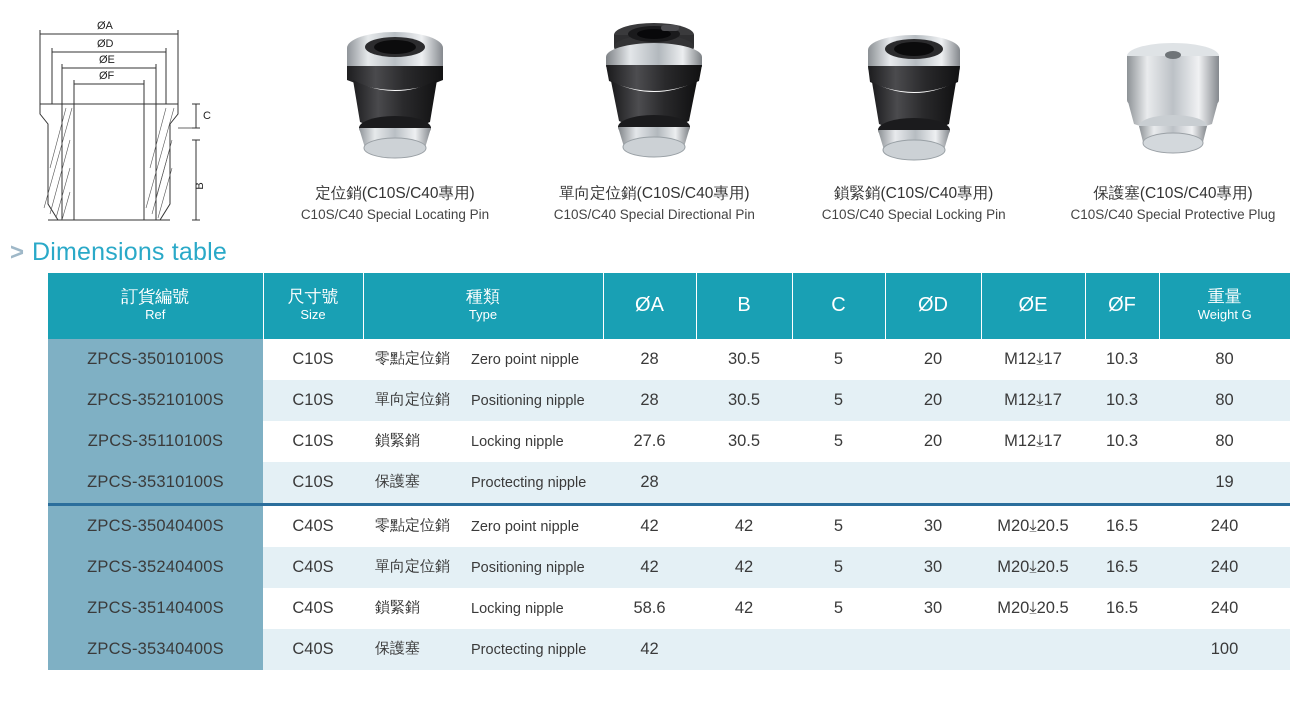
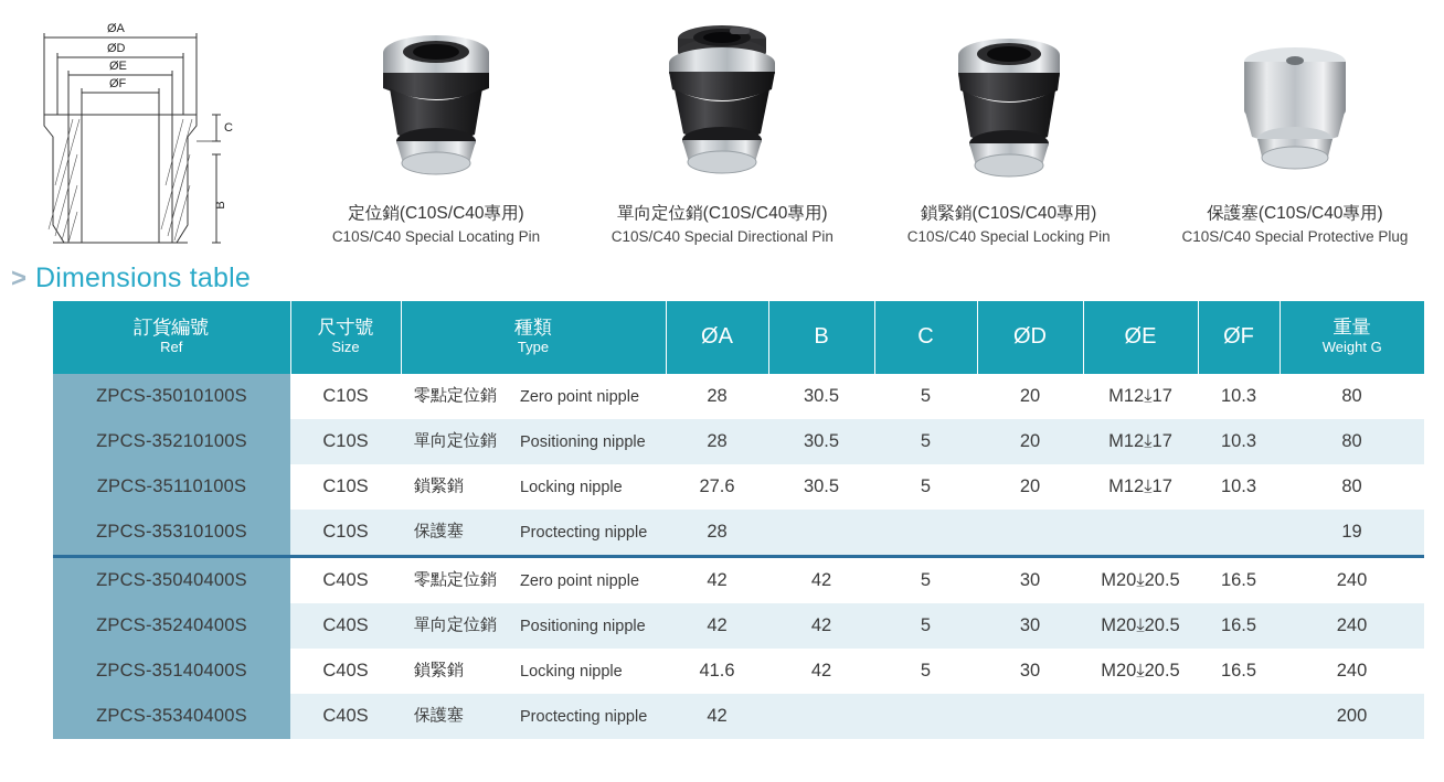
  ØA
  ØD
  ØE
  ØF
  C
  定位銷(C10S/C40專用)
  C10S/C40 Special Locating Pin
  單向定位銷(C10S/C40專用)
  C10S/C40 Special Directional Pin
  鎖緊銷(C10S/C40專用)
  C10S/C40 Special Locking Pin
  保護塞(C10S/C40專用)
  C10S/C40 Special Protective Plug
  >
  Dimensions table
  訂貨編號 Ref	尺寸號 Size	種類 Type	ØA	B	C	ØD	ØE	ØF	重量 Weight G
  ZPCS-35010100S	C10S	零點定位銷 Zero point nipple	28	30.5	5	20	M12⤓17	10.3	80
  ZPCS-35210100S	C10S	單向定位銷 Positioning nipple	28	30.5	5	20	M12⤓17	10.3	80
  ZPCS-35110100S	C10S	鎖緊銷 Locking nipple	27.6	30.5	5	20	M12⤓17	10.3	80
  ZPCS-35310100S	C10S	保護塞 Proctecting nipple	28						19
  ZPCS-35040400S	C40S	零點定位銷 Zero point nipple	42	42	5	30	M20⤓20.5	16.5	240
  ZPCS-35240400S	C40S	單向定位銷 Positioning nipple	42	42	5	30	M20⤓20.5	16.5	240
- ZPCS-35140400S	C40S	鎖緊銷 Locking nipple	58.6	42	5	30	M20⤓20.5	16.5	240
+ ZPCS-35140400S	C40S	鎖緊銷 Locking nipple	41.6	42	5	30	M20⤓20.5	16.5	240
- ZPCS-35340400S	C40S	保護塞 Proctecting nipple	42						100
+ ZPCS-35340400S	C40S	保護塞 Proctecting nipple	42						200
